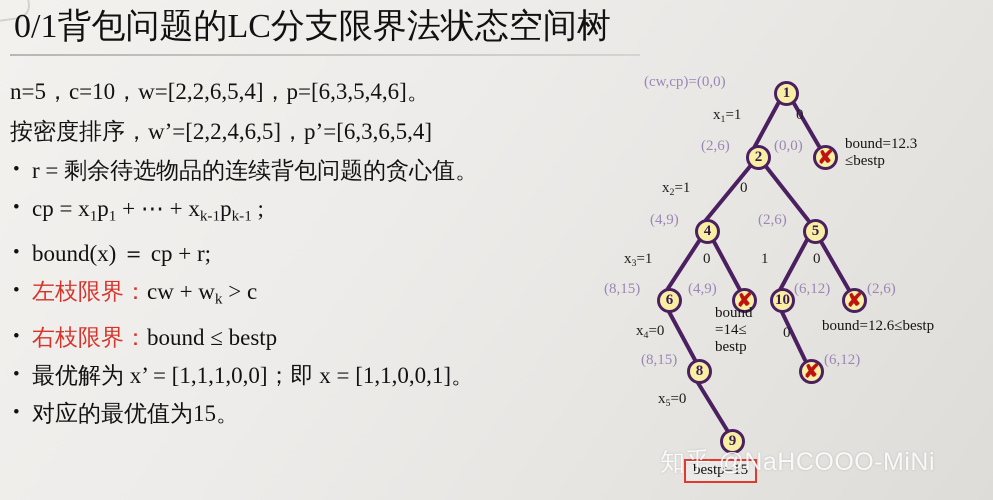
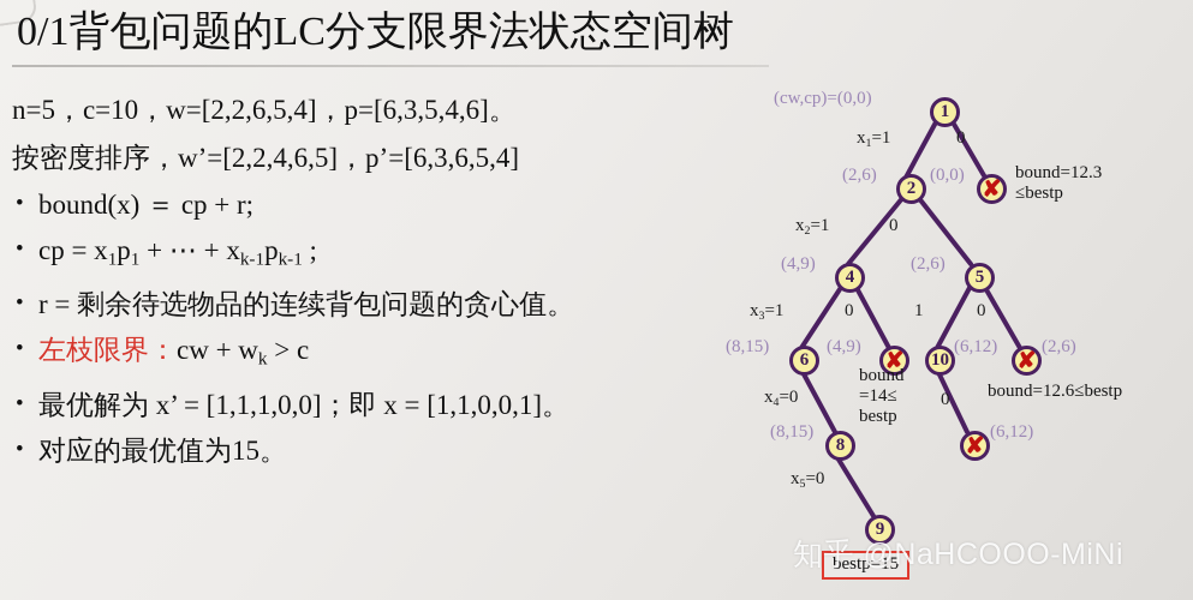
  0/1背包问题的LC分支限界法状态空间树
  n=5，c=10，w=[2,2,6,5,4]，p=[6,3,5,4,6]。
  按密度排序，w’=[2,2,4,6,5]，p’=[6,3,6,5,4]
- r = 剩余待选物品的连续背包问题的贪心值。
+ bound(x) ＝ cp + r;
  cp = x1p1 + ⋯ + xk-1pk-1 ;
- bound(x) ＝ cp + r;
+ r = 剩余待选物品的连续背包问题的贪心值。
  左枝限界：cw + wk > c
- 右枝限界：bound ≤ bestp
  最优解为 x’ = [1,1,1,0,0]；即 x = [1,1,0,0,1]。
  对应的最优值为15。
  1
  2
  ✘
  4
  5
  6
  ✘
  10
  ✘
  8
  ✘
  9
  (cw,cp)=(0,0)
  (2,6)
  (0,0)
  (4,9)
  (2,6)
  (8,15)
  (4,9)
  (6,12)
  (2,6)
  (8,15)
  (6,12)
  x1=1
  0
  x2=1
  0
  x3=1
  0
  1
  0
  x4=0
  0
  x5=0
  bound=12.3
  ≤bestp
  bound
  =14≤
  bestp
  bound=12.6≤bestp
  bestp=15
  知乎 @NaHCOOO-MiNi
